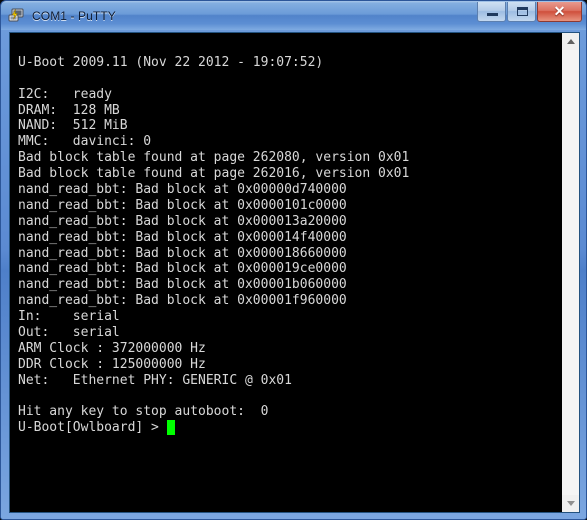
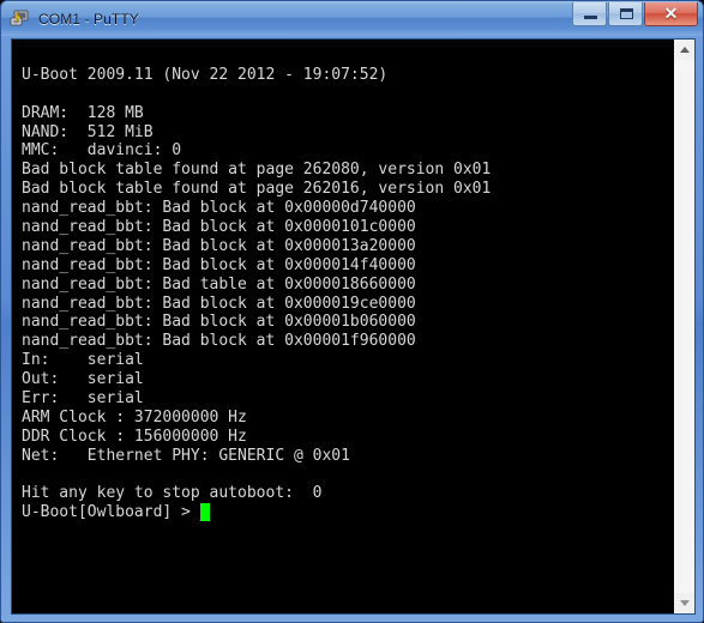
  COM1 - PuTTY
  ✕
  U-Boot 2009.11 (Nov 22 2012 - 19:07:52)
- I2C: ready
  DRAM: 128 MB
  NAND: 512 MiB
  MMC: davinci: 0
  Bad block table found at page 262080, version 0x01
  Bad block table found at page 262016, version 0x01
  nand_read_bbt: Bad block at 0x00000d740000
  nand_read_bbt: Bad block at 0x0000101c0000
  nand_read_bbt: Bad block at 0x000013a20000
  nand_read_bbt: Bad block at 0x000014f40000
- nand_read_bbt: Bad block at 0x000018660000
+ nand_read_bbt: Bad table at 0x000018660000
  nand_read_bbt: Bad block at 0x000019ce0000
  nand_read_bbt: Bad block at 0x00001b060000
  nand_read_bbt: Bad block at 0x00001f960000
  In: serial
  Out: serial
+ Err: serial
  ARM Clock : 372000000 Hz
- DDR Clock : 125000000 Hz
+ DDR Clock : 156000000 Hz
  Net: Ethernet PHY: GENERIC @ 0x01
  Hit any key to stop autoboot: 0
  U-Boot[Owlboard] >
